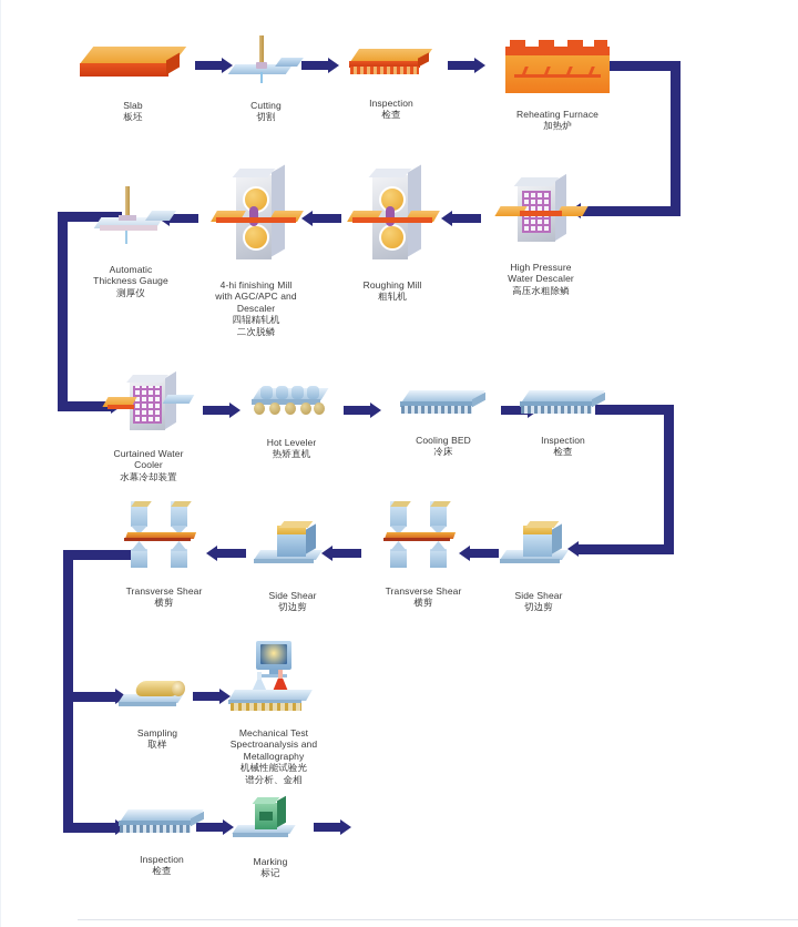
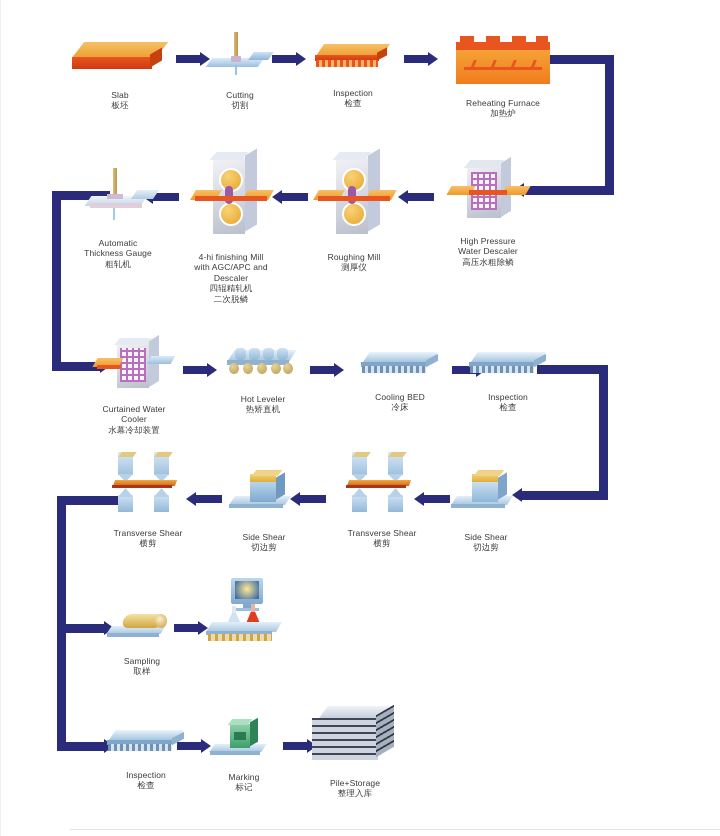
  Slab
  板坯
  Cutting
  切割
  Inspection
  检查
  Reheating Furnace
  加热炉
  High Pressure
  Water Descaler
  高压水粗除鳞
  Roughing Mill
- 粗轧机
+ 测厚仪
  4-hi finishing Mill
  with AGC/APC and
  Descaler
  四辊精轧机
  二次脱鳞
  Automatic
  Thickness Gauge
- 测厚仪
+ 粗轧机
  Curtained Water
  Cooler
  水幕冷却装置
  Hot Leveler
  热矫直机
  Cooling BED
  冷床
  Inspection
  检查
  Side Shear
  切边剪
  Transverse Shear
  横剪
  Side Shear
  切边剪
  Transverse Shear
  横剪
  Sampling
  取样
- Mechanical Test
- Spectroanalysis and
- Metallography
- 机械性能试验光
- 谱分析、金相
  Inspection
  检查
  Marking
  标记
+ Pile+Storage
+ 整理入库
